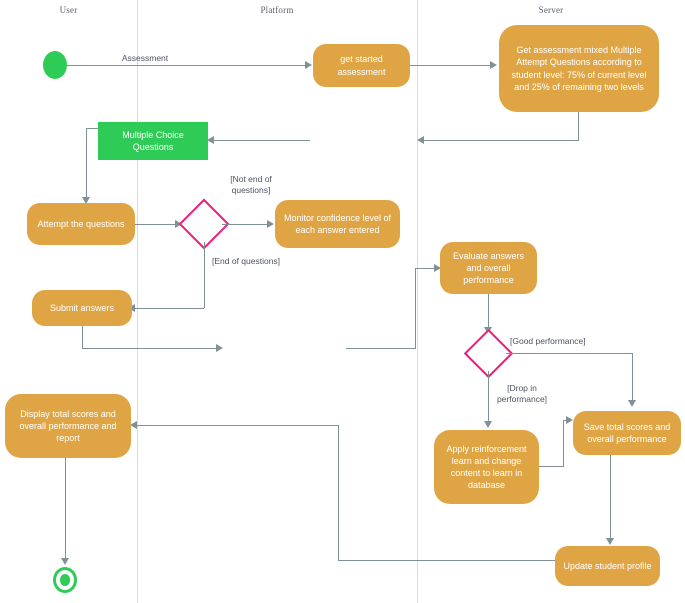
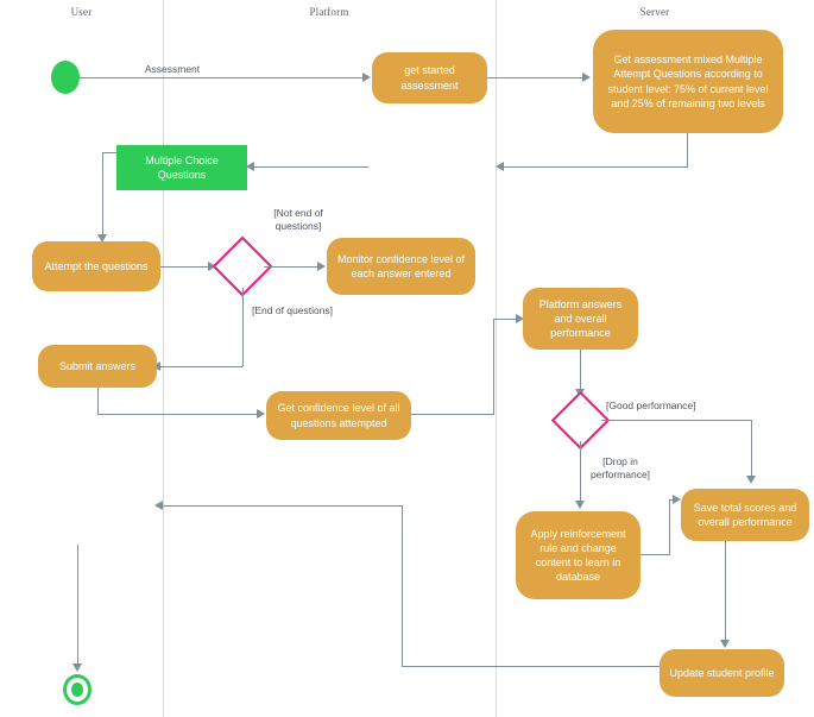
  User
  Platform
  Server
  Assessment
  get started assessment
  Get assessment mixed Multiple Attempt Questions according to student level: 75% of current level and 25% of remaining two levels
  Multiple Choice Questions
  Attempt the questions
  [Not end of
  questions]
  Monitor confidence level of each answer entered
  [End of questions]
  Submit answers
+ Get confidence level of all questions attempted
- Evaluate answers and overall performance
+ Platform answers and overall performance
  [Good performance]
  Save total scores and overall performance
  [Drop in
  performance]
- Apply reinforcement learn and change content to learn in database
+ Apply reinforcement rule and change content to learn in database
  Update student profile
- Display total scores and overall performance and report
